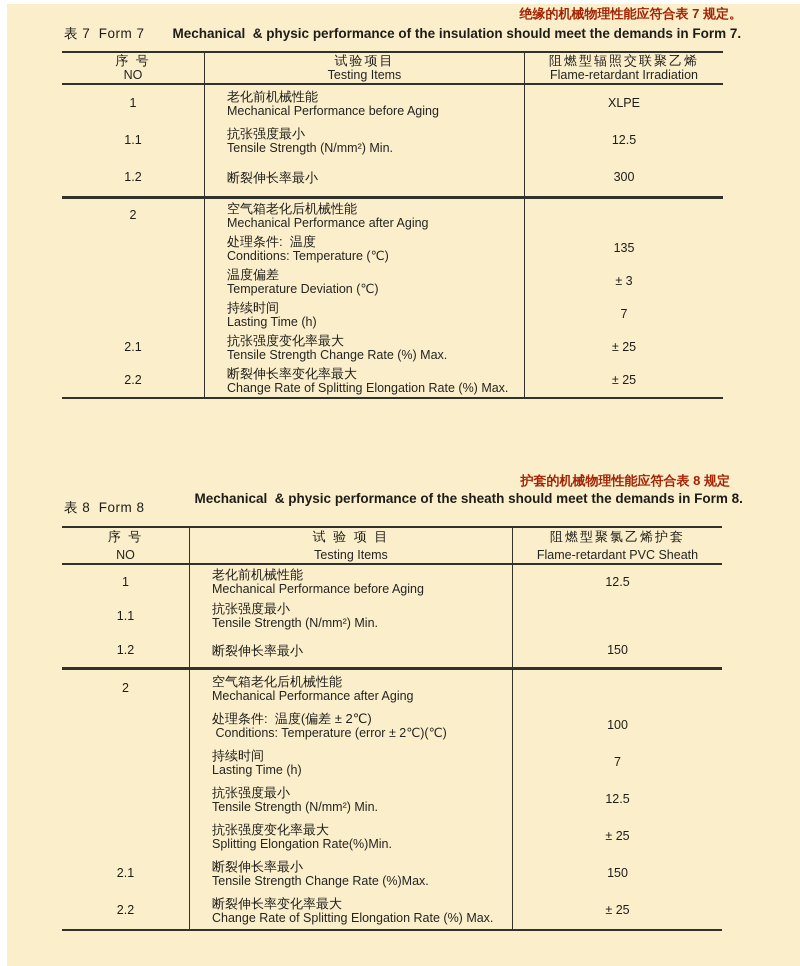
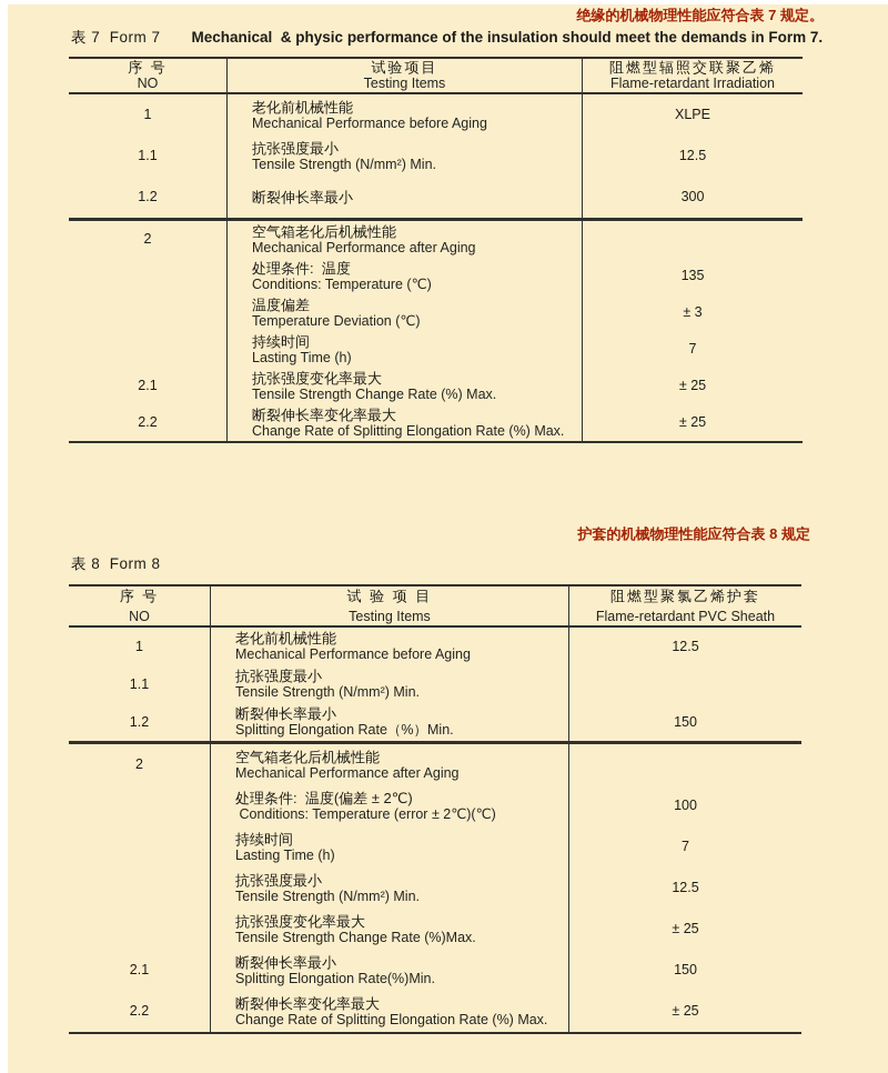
  绝缘的机械物理性能应符合表 7 规定。
  表 7 Form 7
  Mechanical & physic performance of the insulation should meet the demands in Form 7.
  序 号
  NO
  试验项目
  Testing Items
  阻燃型辐照交联聚乙烯
  Flame-retardant Irradiation
  1
  老化前机械性能
  Mechanical Performance before Aging
  XLPE
  1.1
  抗张强度最小
  Tensile Strength (N/mm²) Min.
  12.5
  1.2
  断裂伸长率最小
  300
  2
  空气箱老化后机械性能
  Mechanical Performance after Aging
  处理条件: 温度
  Conditions: Temperature (℃)
  135
  温度偏差
  Temperature Deviation (℃)
  ± 3
  持续时间
  Lasting Time (h)
  7
  2.1
  抗张强度变化率最大
  Tensile Strength Change Rate (%) Max.
  ± 25
  2.2
  断裂伸长率变化率最大
  Change Rate of Splitting Elongation Rate (%) Max.
  ± 25
  护套的机械物理性能应符合表 8 规定
  表 8 Form 8
- Mechanical & physic performance of the sheath should meet the demands in Form 8.
  序 号
  NO
  试 验 项 目
  Testing Items
  阻燃型聚氯乙烯护套
  Flame-retardant PVC Sheath
  1
  老化前机械性能
  Mechanical Performance before Aging
  12.5
  1.1
  抗张强度最小
  Tensile Strength (N/mm²) Min.
  1.2
  断裂伸长率最小
+ Splitting Elongation Rate（%）Min.
  150
  2
  空气箱老化后机械性能
  Mechanical Performance after Aging
  处理条件: 温度(偏差 ± 2℃)
  Conditions: Temperature (error ± 2℃)(℃)
  100
  持续时间
  Lasting Time (h)
  7
  抗张强度最小
  Tensile Strength (N/mm²) Min.
  12.5
  抗张强度变化率最大
- Splitting Elongation Rate(%)Min.
+ Tensile Strength Change Rate (%)Max.
  ± 25
  2.1
  断裂伸长率最小
- Tensile Strength Change Rate (%)Max.
+ Splitting Elongation Rate(%)Min.
  150
  2.2
  断裂伸长率变化率最大
  Change Rate of Splitting Elongation Rate (%) Max.
  ± 25
